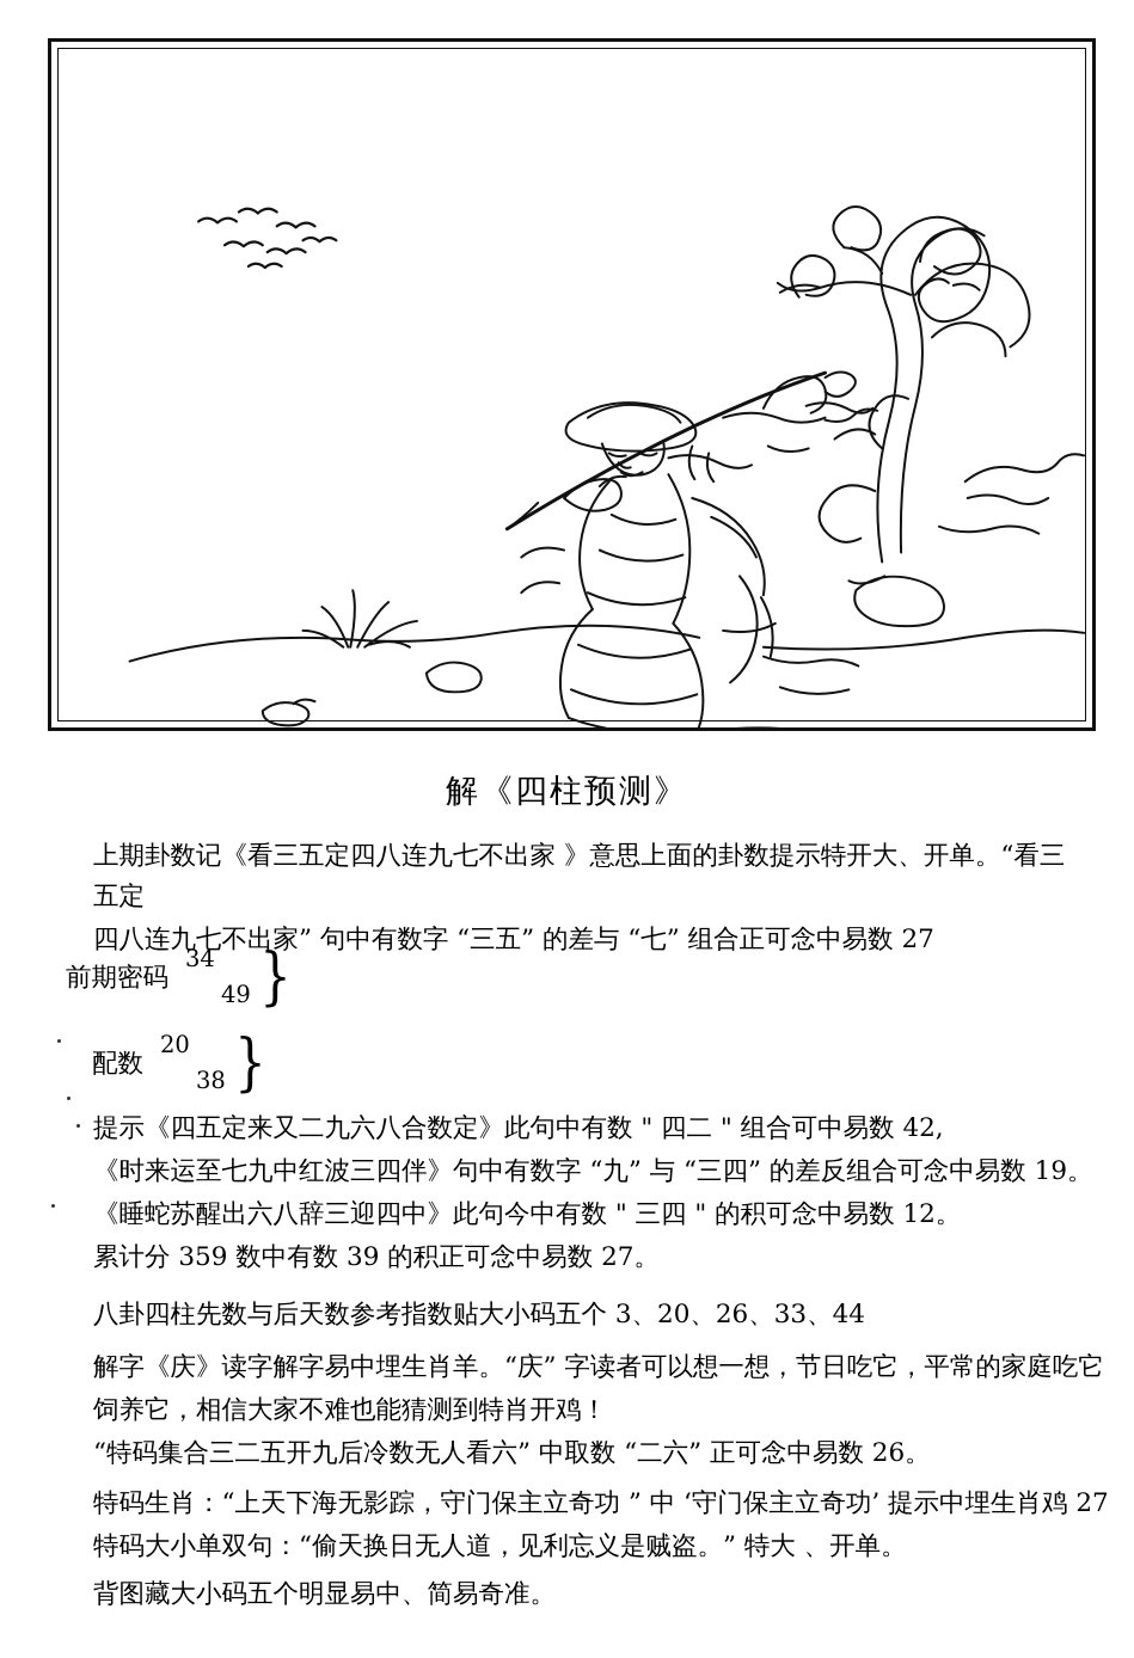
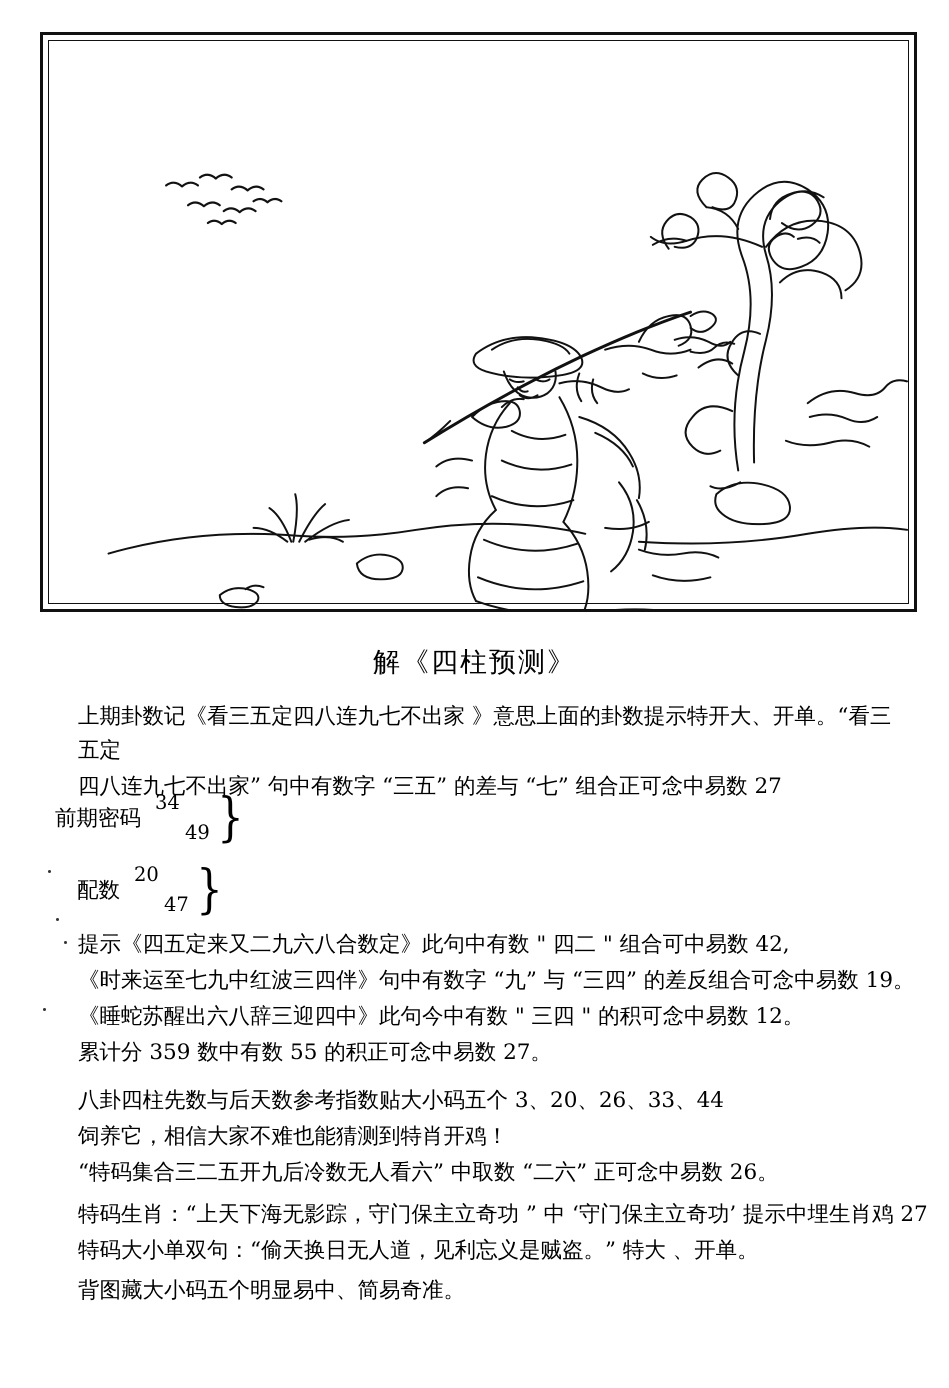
  解《四柱预测》
  上期卦数记《看三五定四八连九七不出家 》意思上面的卦数提示特开大、开单。“看三五定
  四八连九七不出家” 句中有数字 “三五” 的差与 “七” 组合正可念中易数 27
  前期密码
  34
  49
  }
  配数
  20
- 38
+ 47
  }
  提示《四五定来又二九六八合数定》此句中有数 " 四二 " 组合可中易数 42,
  《时来运至七九中红波三四伴》句中有数字 “九” 与 “三四” 的差反组合可念中易数 19。
  《睡蛇苏醒出六八辞三迎四中》此句今中有数 " 三四 " 的积可念中易数 12。
- 累计分 359 数中有数 39 的积正可念中易数 27。
+ 累计分 359 数中有数 55 的积正可念中易数 27。
  八卦四柱先数与后天数参考指数贴大小码五个 3、20、26、33、44
- 解字《庆》读字解字易中埋生肖羊。“庆” 字读者可以想一想，节日吃它，平常的家庭吃它
  饲养它，相信大家不难也能猜测到特肖开鸡！
  “特码集合三二五开九后冷数无人看六” 中取数 “二六” 正可念中易数 26。
  特码生肖：“上天下海无影踪，守门保主立奇功 ” 中 ‘守门保主立奇功’ 提示中埋生肖鸡 27
  特码大小单双句：“偷天换日无人道，见利忘义是贼盗。” 特大 、开单。
  背图藏大小码五个明显易中、简易奇准。
